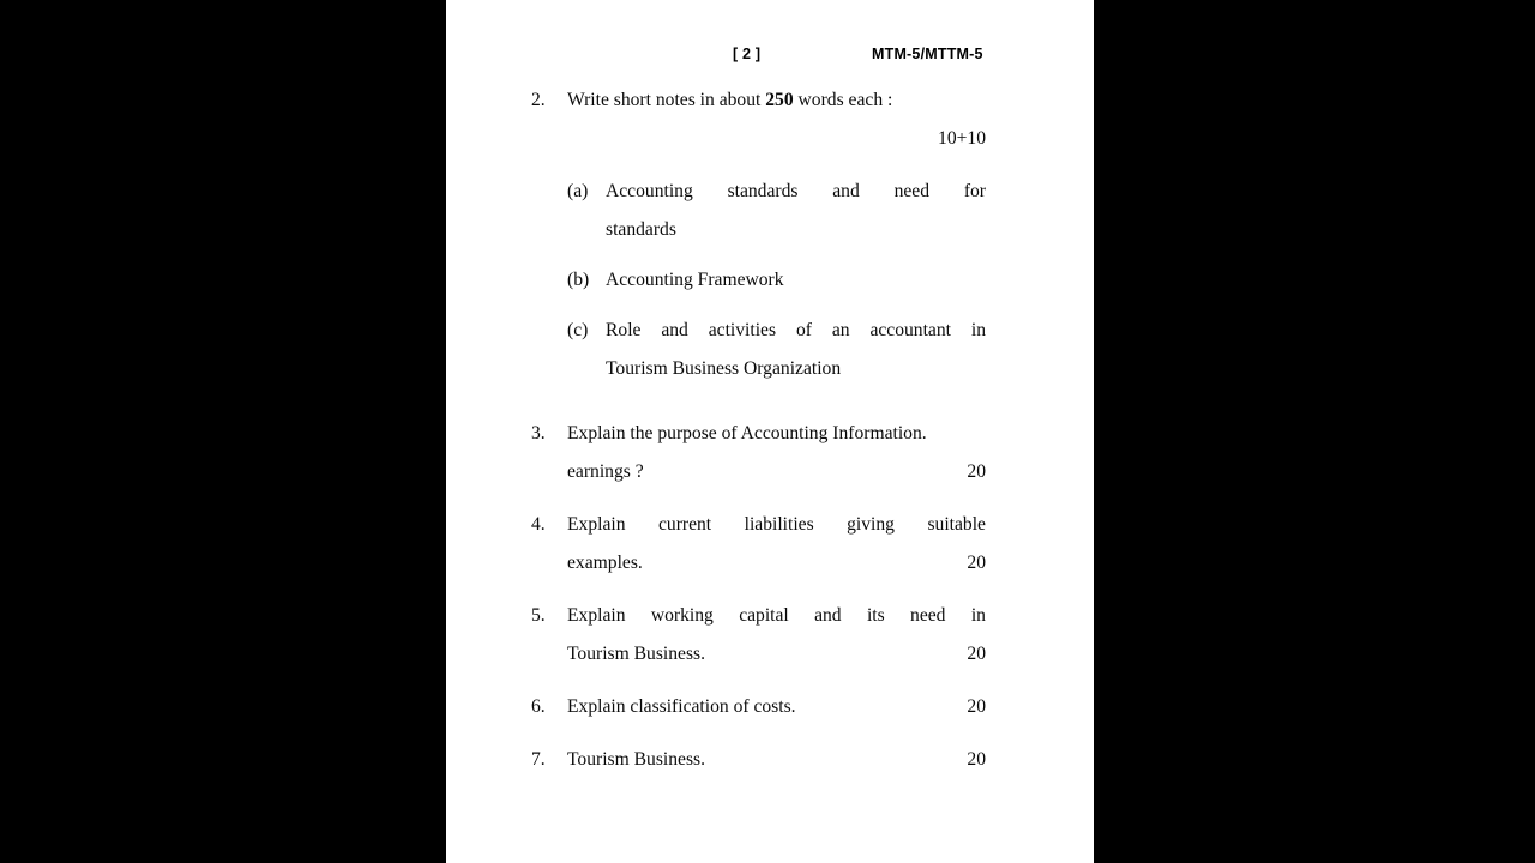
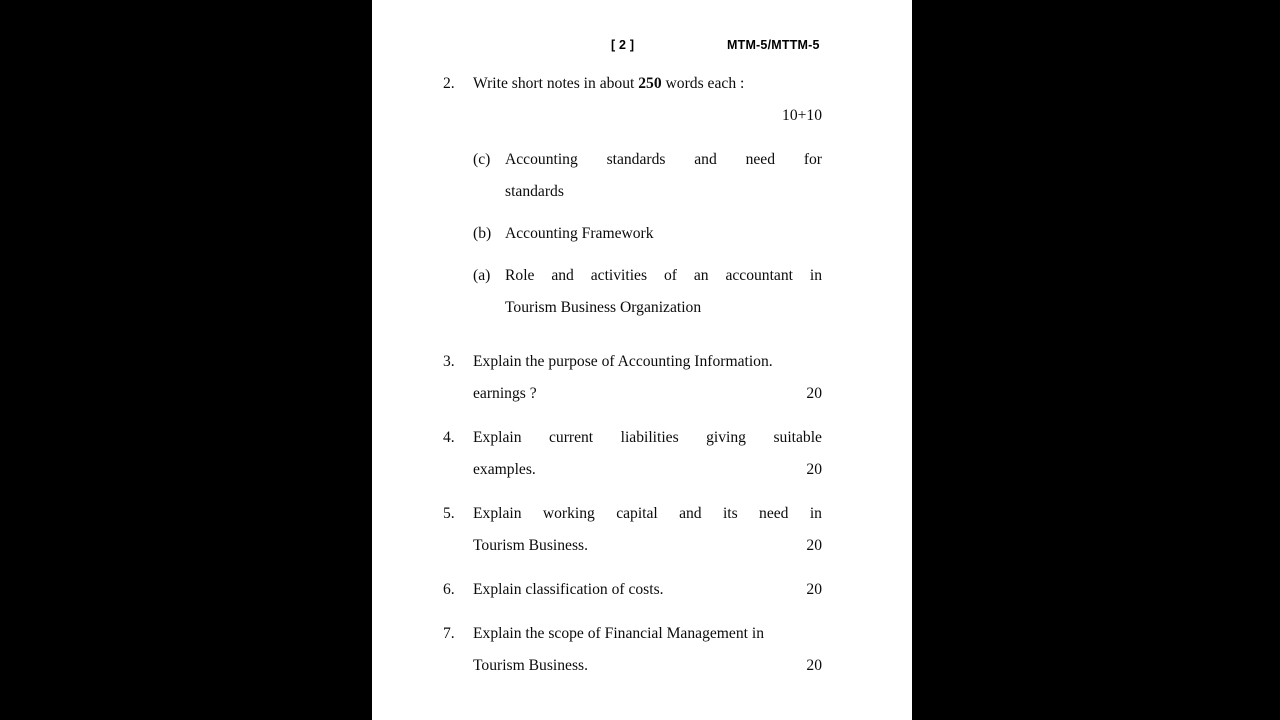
  [ 2 ]
  MTM-5/MTTM-5
  2.
  Write short notes in about 250 words each :
  10+10
- (a)
+ (c)
  Accounting standards and need for
  standards
  (b)
  Accounting Framework
- (c)
+ (a)
  Role and activities of an accountant in
  Tourism Business Organization
  3.
  Explain the purpose of Accounting Information.
  20
  earnings ?
  4.
  Explain current liabilities giving suitable
  20
  examples.
  5.
  Explain working capital and its need in
  20
  Tourism Business.
  6.
  20
  Explain classification of costs.
  7.
+ Explain the scope of Financial Management in
  20
  Tourism Business.
